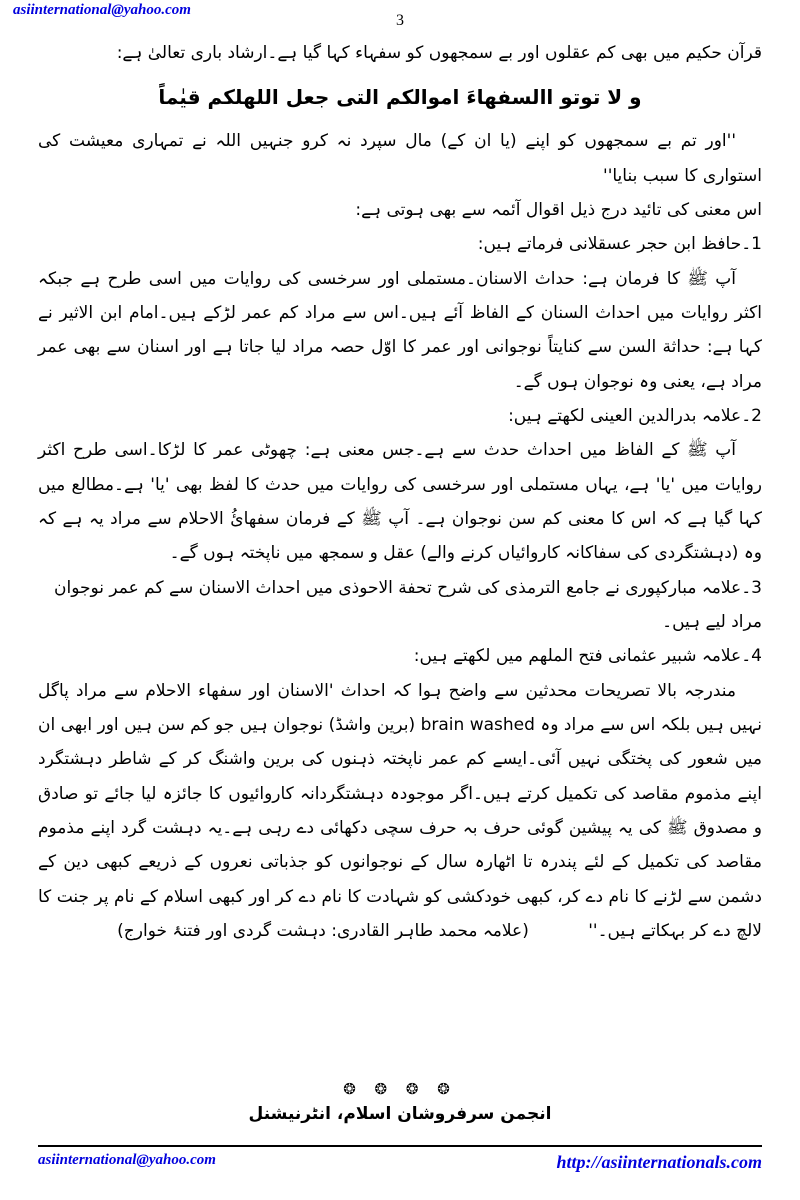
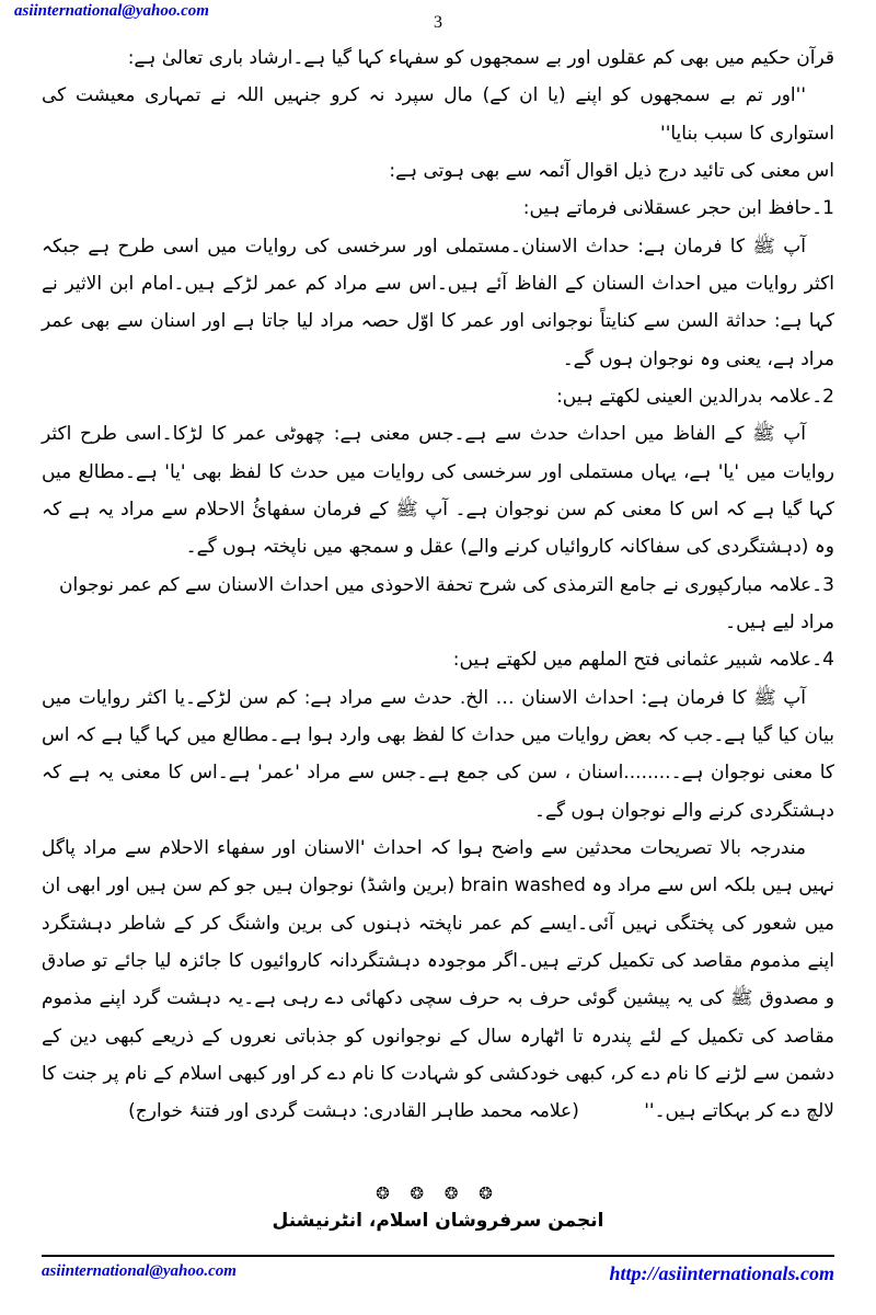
  asiinternational@yahoo.com
  3
  قرآن حکیم میں بھی کم عقلوں اور بے سمجھوں کو سفہاء کہا گیا ہے۔ارشاد باری تعالیٰ ہے:
- و لا توتو االسفهاءَ اموالكم التى جعل اللهلكم قيٰماً
  ''اور تم بے سمجھوں کو اپنے (یا ان کے) مال سپرد نہ کرو جنہیں اللہ نے تمہاری معیشت کی استواری کا سبب بنایا''
  اس معنی کی تائید درج ذیل اقوال آئمہ سے بھی ہوتی ہے:
  1۔حافظ ابن حجر عسقلانی فرماتے ہیں:
  آپ ﷺ کا فرمان ہے: حداث الاسنان۔مستملی اور سرخسی کی روایات میں اسی طرح ہے جبکہ اکثر روایات میں احداث السنان کے الفاظ آئے ہیں۔اس سے مراد کم عمر لڑکے ہیں۔امام ابن الاثیر نے کہا ہے: حداثة السن سے کنایتاً نوجوانی اور عمر کا اوّل حصہ مراد لیا جاتا ہے اور اسنان سے بھی عمر مراد ہے، یعنی وہ نوجوان ہوں گے۔
  2۔علامہ بدرالدین العینی لکھتے ہیں:
  آپ ﷺ کے الفاظ میں احداث حدث سے ہے۔جس معنی ہے: چھوٹی عمر کا لڑکا۔اسی طرح اکثر روایات میں 'یا' ہے، یہاں مستملی اور سرخسی کی روایات میں حدث کا لفظ بھی 'یا' ہے۔مطالع میں کہا گیا ہے کہ اس کا معنی کم سن نوجوان ہے۔ آپ ﷺ کے فرمان سفهائُ الاحلام سے مراد یہ ہے کہ وہ (دہشتگردی کی سفاکانہ کاروائیاں کرنے والے) عقل و سمجھ میں ناپختہ ہوں گے۔
  3۔علامہ مبارکپوری نے جامع الترمذی کی شرح تحفة الاحوذی میں احداث الاسنان سے کم عمر نوجوان مراد لیے ہیں۔
  4۔علامہ شبیر عثمانی فتح الملهم میں لکھتے ہیں:
+ آپ ﷺ کا فرمان ہے: احداث الاسنان … الخ. حدث سے مراد ہے: کم سن لڑکے۔یا اکثر روایات میں بیان کیا گیا ہے۔جب کہ بعض روایات میں حداث کا لفظ بھی وارد ہوا ہے۔مطالع میں کہا گیا ہے کہ اس کا معنی نوجوان ہے۔........اسنان ، سن کی جمع ہے۔جس سے مراد 'عمر' ہے۔اس کا معنی یہ ہے کہ دہشتگردی کرنے والے نوجوان ہوں گے۔
  مندرجہ بالا تصریحات محدثین سے واضح ہوا کہ احداث 'الاسنان اور سفهاء الاحلام سے مراد پاگل نہیں ہیں بلکہ اس سے مراد وہ brain washed (برین واشڈ) نوجوان ہیں جو کم سن ہیں اور ابھی ان میں شعور کی پختگی نہیں آئی۔ایسے کم عمر ناپختہ ذہنوں کی برین واشنگ کر کے شاطر دہشتگرد اپنے مذموم مقاصد کی تکمیل کرتے ہیں۔اگر موجودہ دہشتگردانہ کاروائیوں کا جائزہ لیا جائے تو صادق و مصدوق ﷺ کی یہ پیشین گوئی حرف بہ حرف سچی دکھائی دے رہی ہے۔یہ دہشت گرد اپنے مذموم مقاصد کی تکمیل کے لئے پندرہ تا اٹھارہ سال کے نوجوانوں کو جذباتی نعروں کے ذریعے کبھی دین کے دشمن سے لڑنے کا نام دے کر، کبھی خودکشی کو شہادت کا نام دے کر اور کبھی اسلام کے نام پر جنت کا لالچ دے کر بہکاتے ہیں۔'' (علامہ محمد طاہر القادری: دہشت گردی اور فتنۂ خوارج)
  ❂ ❂ ❂ ❂
  انجمن سرفروشان اسلام، انٹرنیشنل
  asiinternational@yahoo.com
  http://asiinternationals.com
